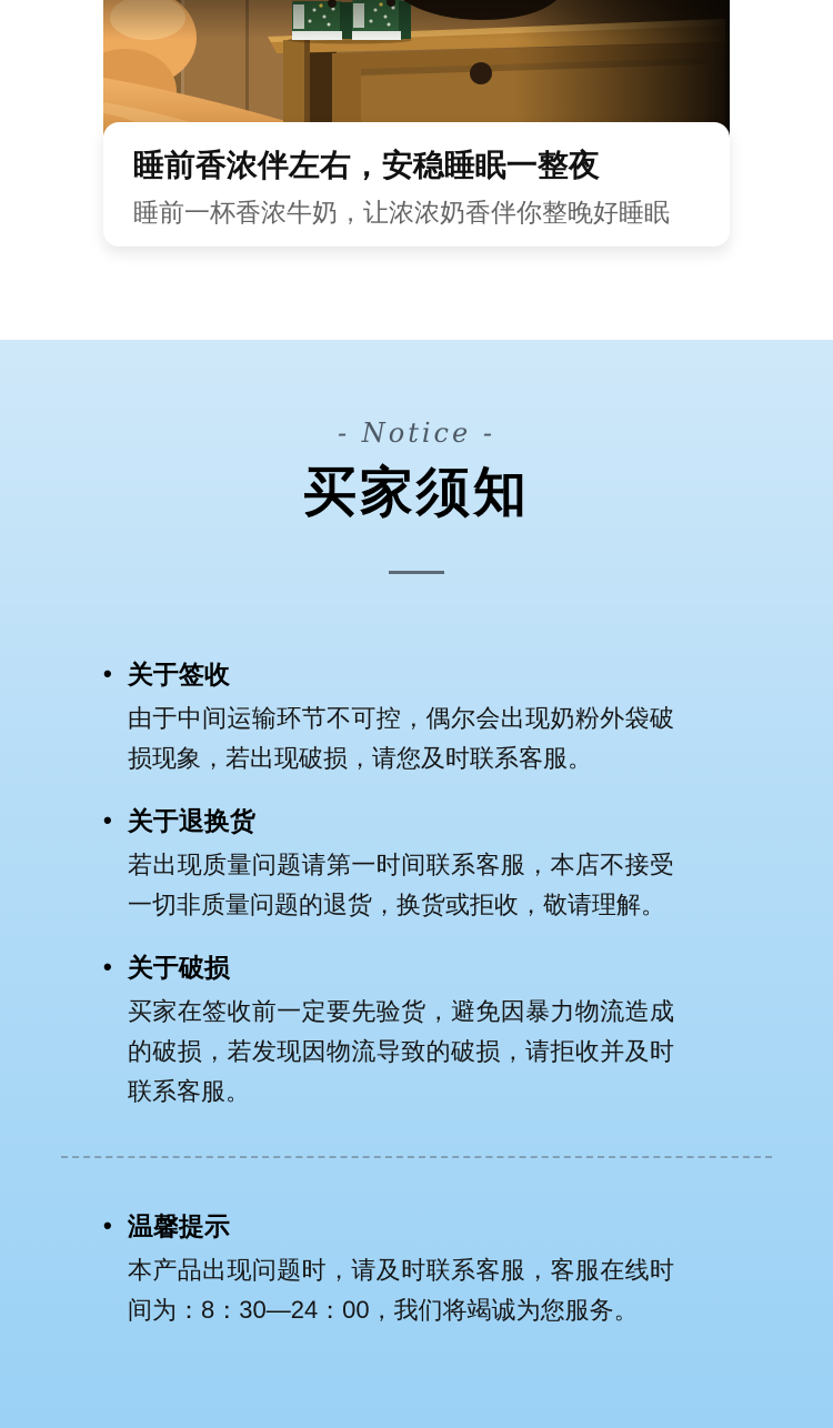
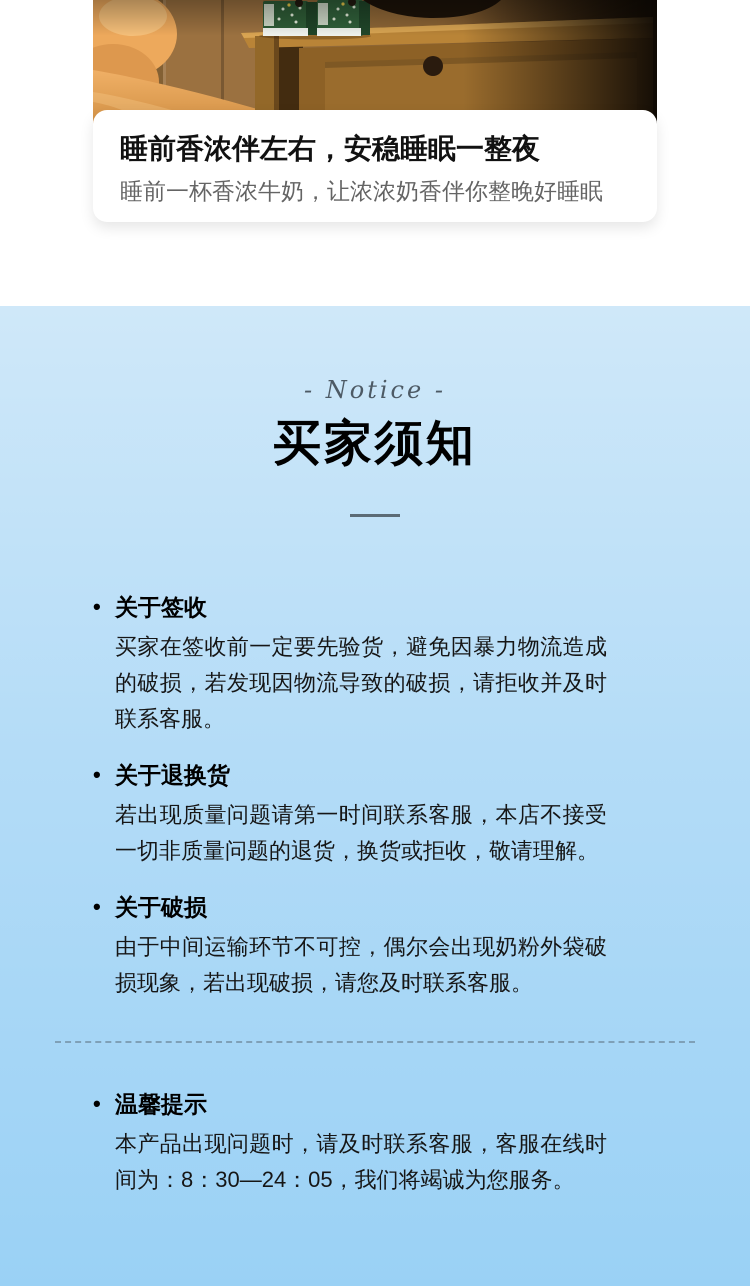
  睡前香浓伴左右，安稳睡眠一整夜
  睡前一杯香浓牛奶，让浓浓奶香伴你整晚好睡眠
  - Notice -
  买家须知
  •
  关于签收
- 由于中间运输环节不可控，偶尔会出现奶粉外袋破损现象，若出现破损，请您及时联系客服。
+ 买家在签收前一定要先验货，避免因暴力物流造成的破损，若发现因物流导致的破损，请拒收并及时联系客服。
  •
  关于退换货
  若出现质量问题请第一时间联系客服，本店不接受一切非质量问题的退货，换货或拒收，敬请理解。
  •
  关于破损
- 买家在签收前一定要先验货，避免因暴力物流造成的破损，若发现因物流导致的破损，请拒收并及时联系客服。
+ 由于中间运输环节不可控，偶尔会出现奶粉外袋破损现象，若出现破损，请您及时联系客服。
  •
  温馨提示
- 本产品出现问题时，请及时联系客服，客服在线时间为：8：30—24：00，我们将竭诚为您服务。
+ 本产品出现问题时，请及时联系客服，客服在线时间为：8：30—24：05，我们将竭诚为您服务。
